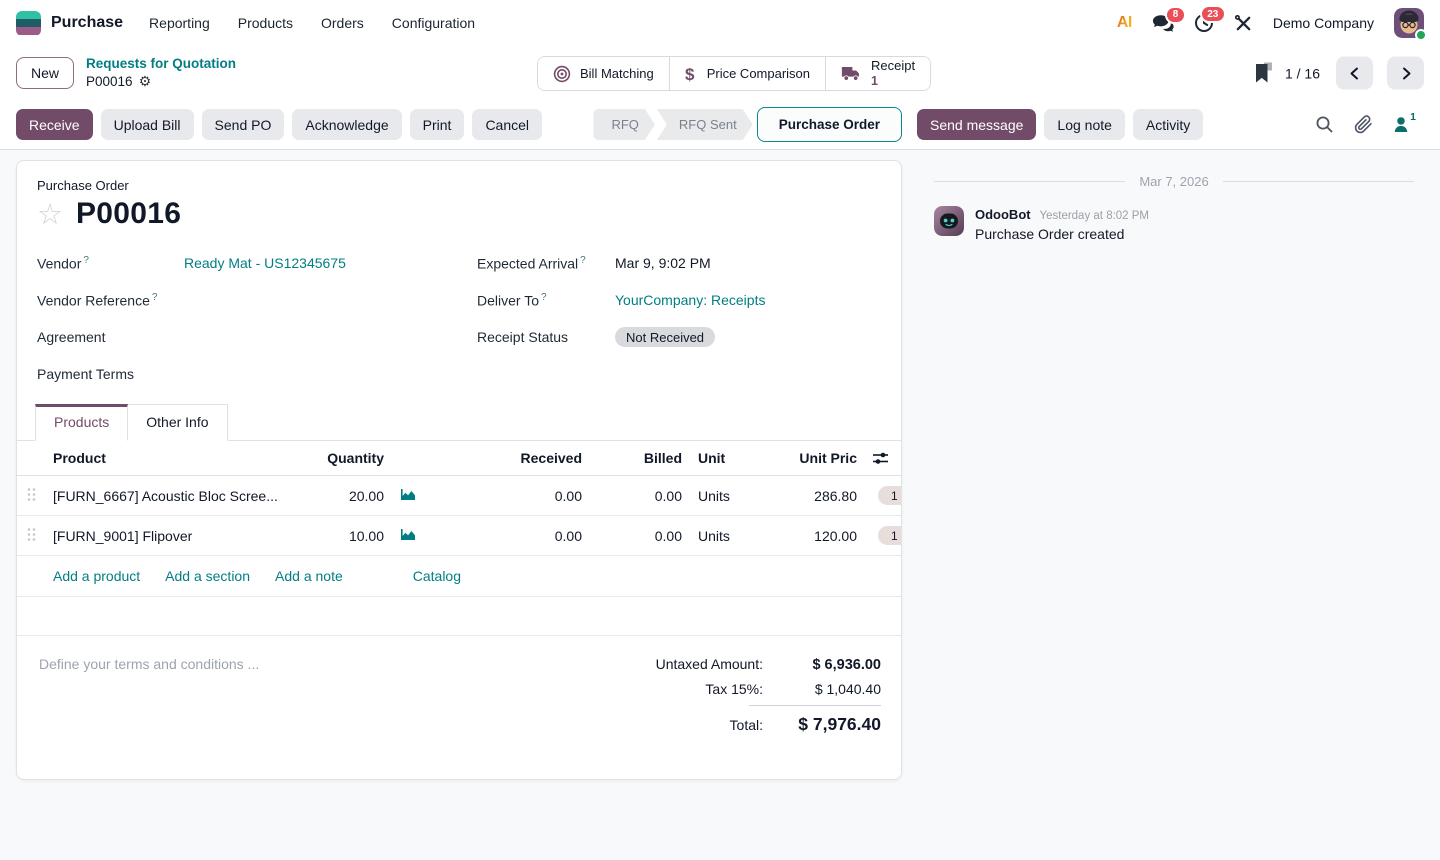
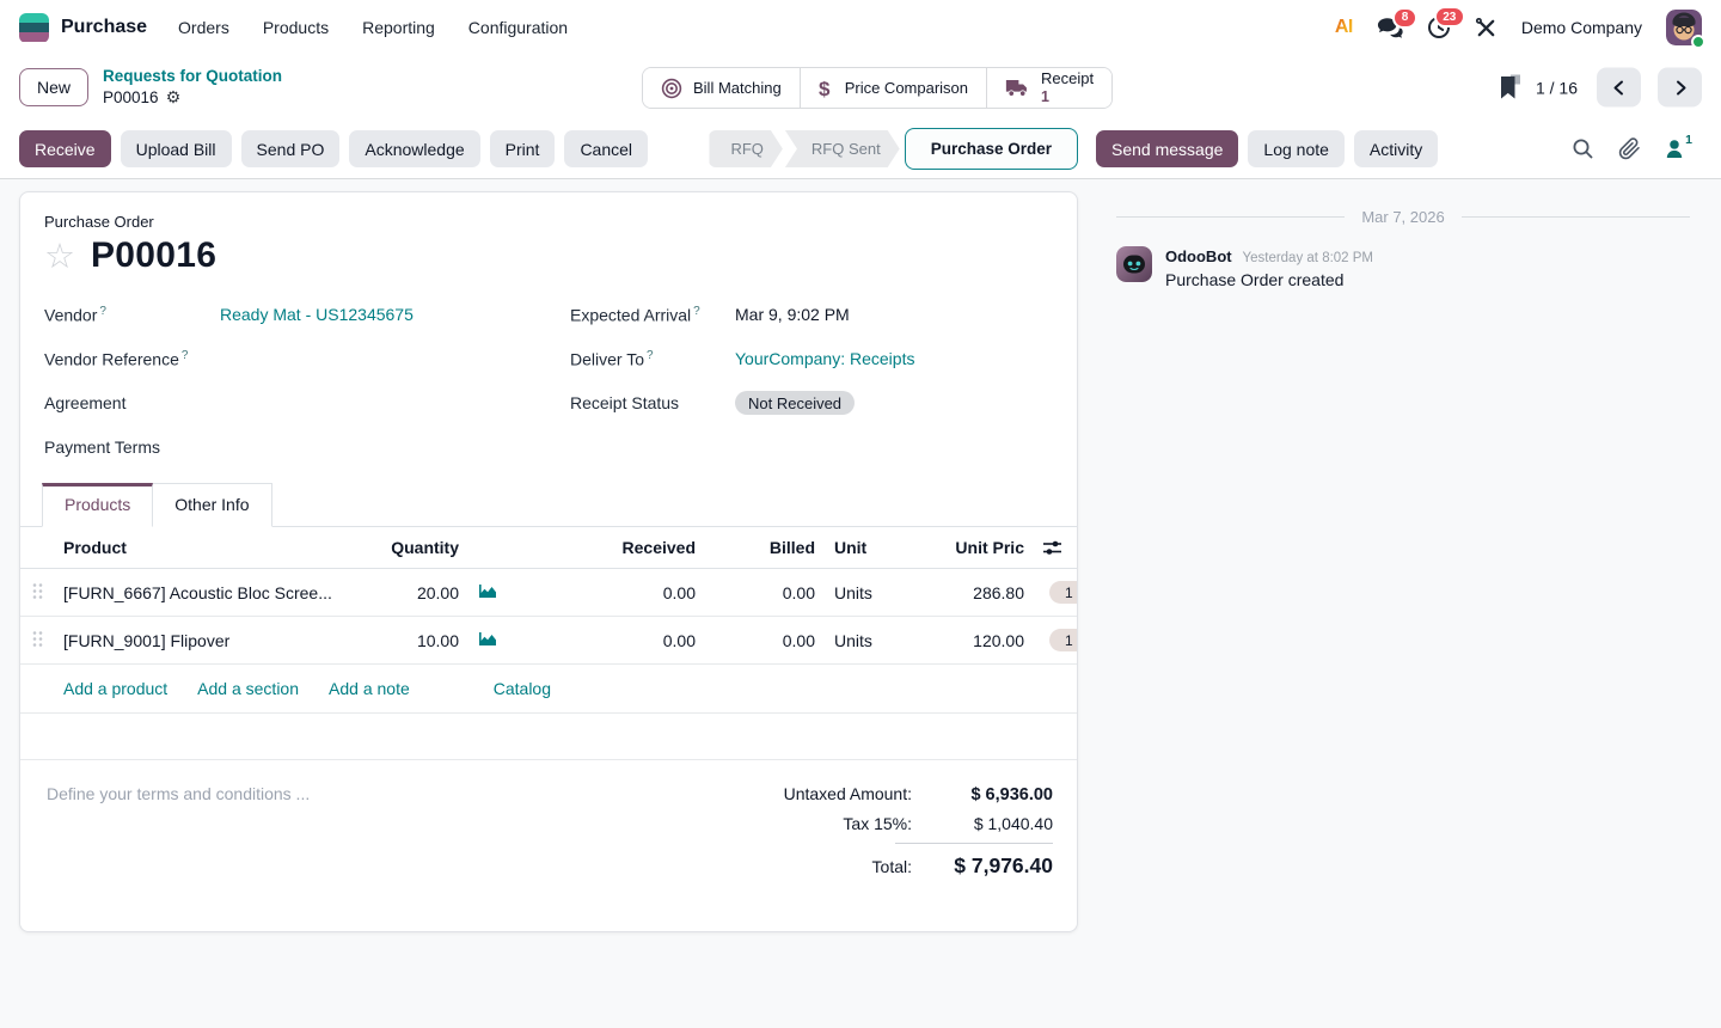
  Purchase
- Reporting
+ Orders
  Products
- Orders
+ Reporting
  Configuration
  AI
  8
  23
  Demo Company
  New
  Requests for Quotation
  P00016
  ⚙︎
  Bill Matching
  $
  Price Comparison
  Receipt
  1
  1 / 16
  Receive
  Upload Bill
  Send PO
  Acknowledge
  Print
  Cancel
  RFQ
  RFQ Sent
  Purchase Order
  Send message
  Log note
  Activity
  1
  Purchase Order
  ☆
  P00016
  Vendor ?
  Ready Mat - US12345675
  Vendor Reference ?
  Agreement
  Payment Terms
  Expected Arrival ?
  Mar 9, 9:02 PM
  Deliver To ?
  YourCompany: Receipts
  Receipt Status
  Not Received
  Products
  Other Info
  	Product	Quantity		Received	Billed	Unit	Unit Pric
  	[FURN_6667] Acoustic Bloc Scree...	20.00		0.00	0.00	Units	286.80	1
  	[FURN_9001] Flipover	10.00		0.00	0.00	Units	120.00	1
  Add a product
  Add a section
  Add a note
  Catalog
  Define your terms and conditions ...
  Untaxed Amount:
  $ 6,936.00
  Tax 15%:
  $ 1,040.40
  Total:
  $ 7,976.40
  Mar 7, 2026
  OdooBot Yesterday at 8:02 PM
  Purchase Order created
